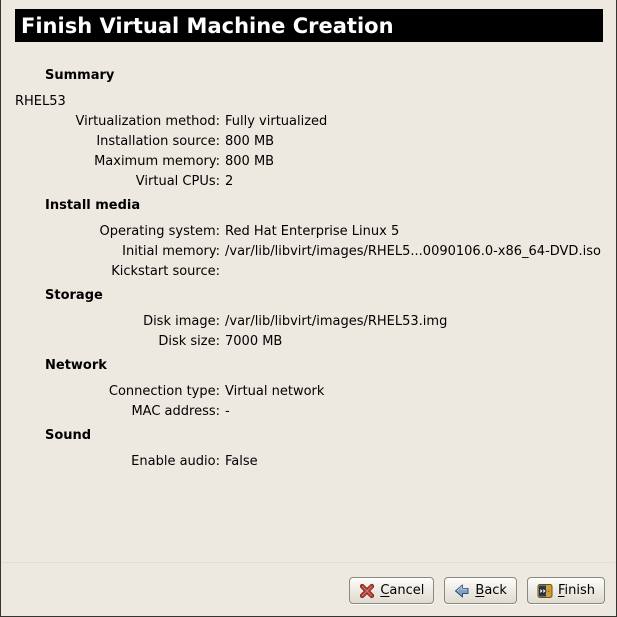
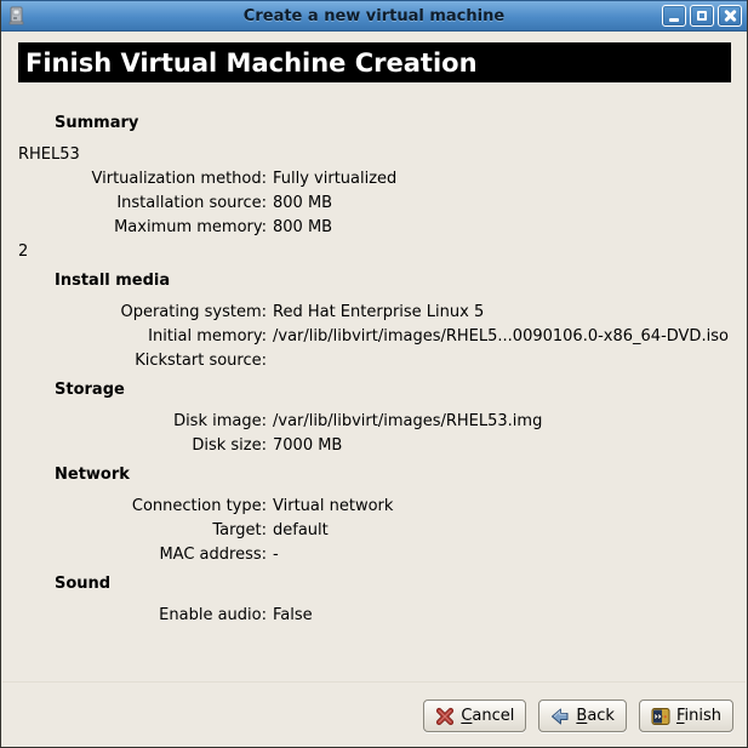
+ Create a new virtual machine
  Finish Virtual Machine Creation
  Summary
  RHEL53
  Virtualization method:
  Fully virtualized
  Installation source:
  800 MB
  Maximum memory:
  800 MB
- Virtual CPUs:
  2
  Install media
  Operating system:
  Red Hat Enterprise Linux 5
  Initial memory:
  /var/lib/libvirt/images/RHEL5...0090106.0-x86_64-DVD.iso
  Kickstart source:
  Storage
  Disk image:
  /var/lib/libvirt/images/RHEL53.img
  Disk size:
  7000 MB
  Network
  Connection type:
  Virtual network
+ Target:
+ default
  MAC address:
  -
  Sound
  Enable audio:
  False
  Cancel
  Back
  Finish
